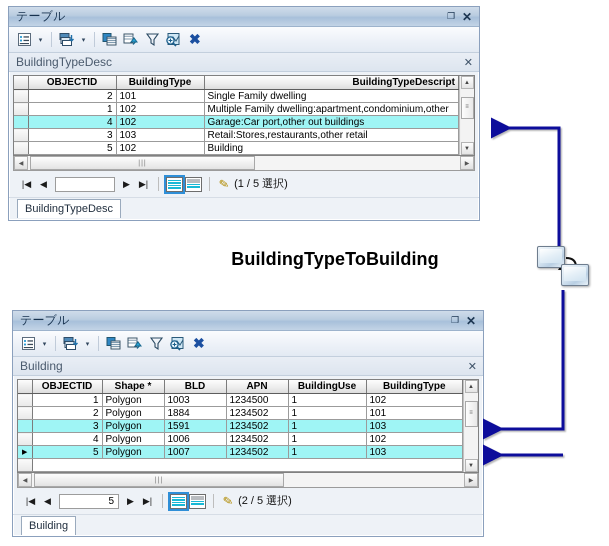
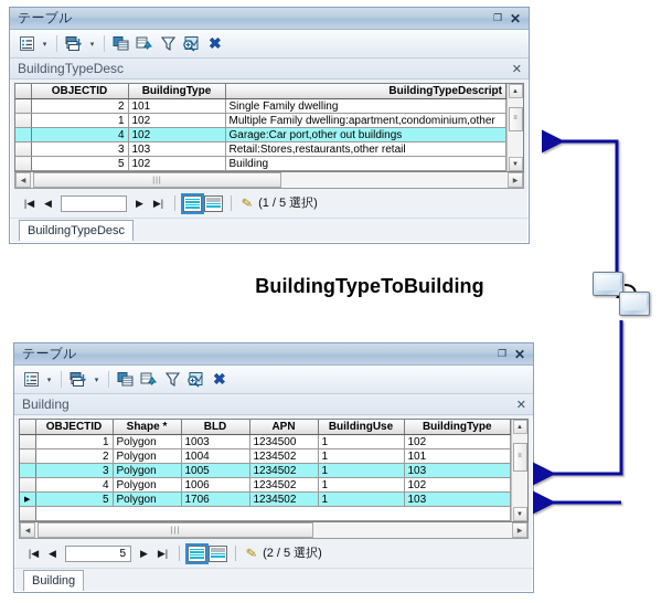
  テーブル
  ❐
  ✕
  ✖
  BuildingTypeDesc
  ✕
  	OBJECTID	BuildingType	BuildingTypeDescript
  	2	101	Single Family dwelling
  	1	102	Multiple Family dwelling:apartment,condominium,other
  	4	102	Garage:Car port,other out buildings
  	3	103	Retail:Stores,restaurants,other retail
  	5	102	Building
  |◀
  ◀
  ▶
  ▶|
  (1 / 5 選択)
  BuildingTypeDesc
  BuildingTypeToBuilding
  テーブル
  ❐
  ✕
  ✖
  Building
  ✕
  	OBJECTID	Shape *	BLD	APN	BuildingUse	BuildingType
  	1	Polygon	1003	1234500	1	102
- 	2	Polygon	1884	1234502	1	101
+ 	2	Polygon	1004	1234502	1	101
- 	3	Polygon	1591	1234502	1	103
+ 	3	Polygon	1005	1234502	1	103
  	4	Polygon	1006	1234502	1	102
- 	5	Polygon	1007	1234502	1	103
+ 	5	Polygon	1706	1234502	1	103
  |◀
  ◀
  5
  ▶
  ▶|
  (2 / 5 選択)
  Building
